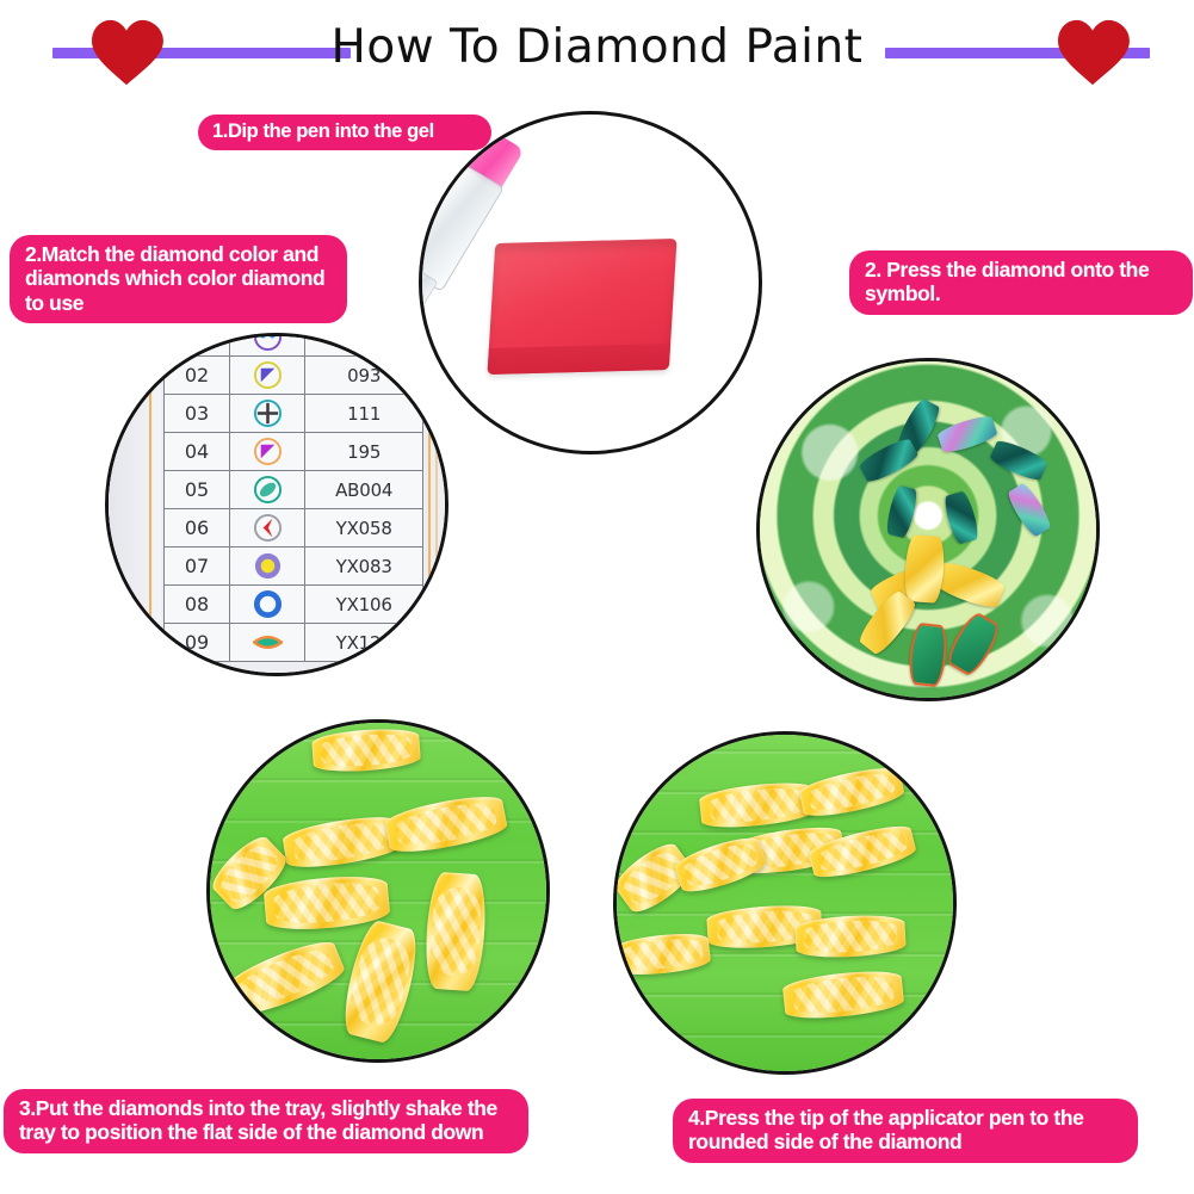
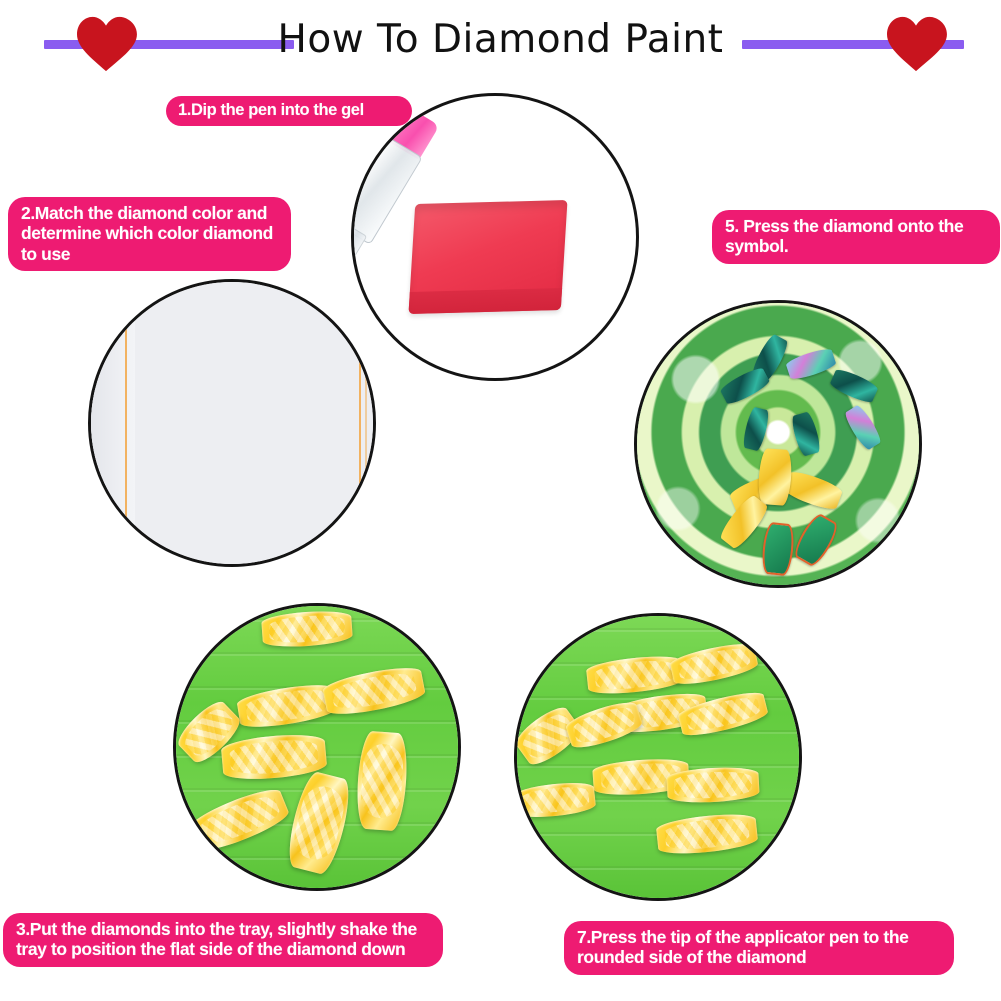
  How To Diamond Paint
  1.Dip the pen into the gel
- 2.Match the diamond color and diamonds which color diamond to use
+ 2.Match the diamond color and determine which color diamond to use
- 2. Press the diamond onto the symbol.
+ 5. Press the diamond onto the symbol.
  3.Put the diamonds into the tray, slightly shake the tray to position the flat side of the diamond down
- 4.Press the tip of the applicator pen to the rounded side of the diamond
+ 7.Press the tip of the applicator pen to the rounded side of the diamond
- 		020
- 02		093
- 03		111
- 04		195
- 05		AB004
- 06		YX058
- 07		YX083
- 08		YX106
- 09		YX125
